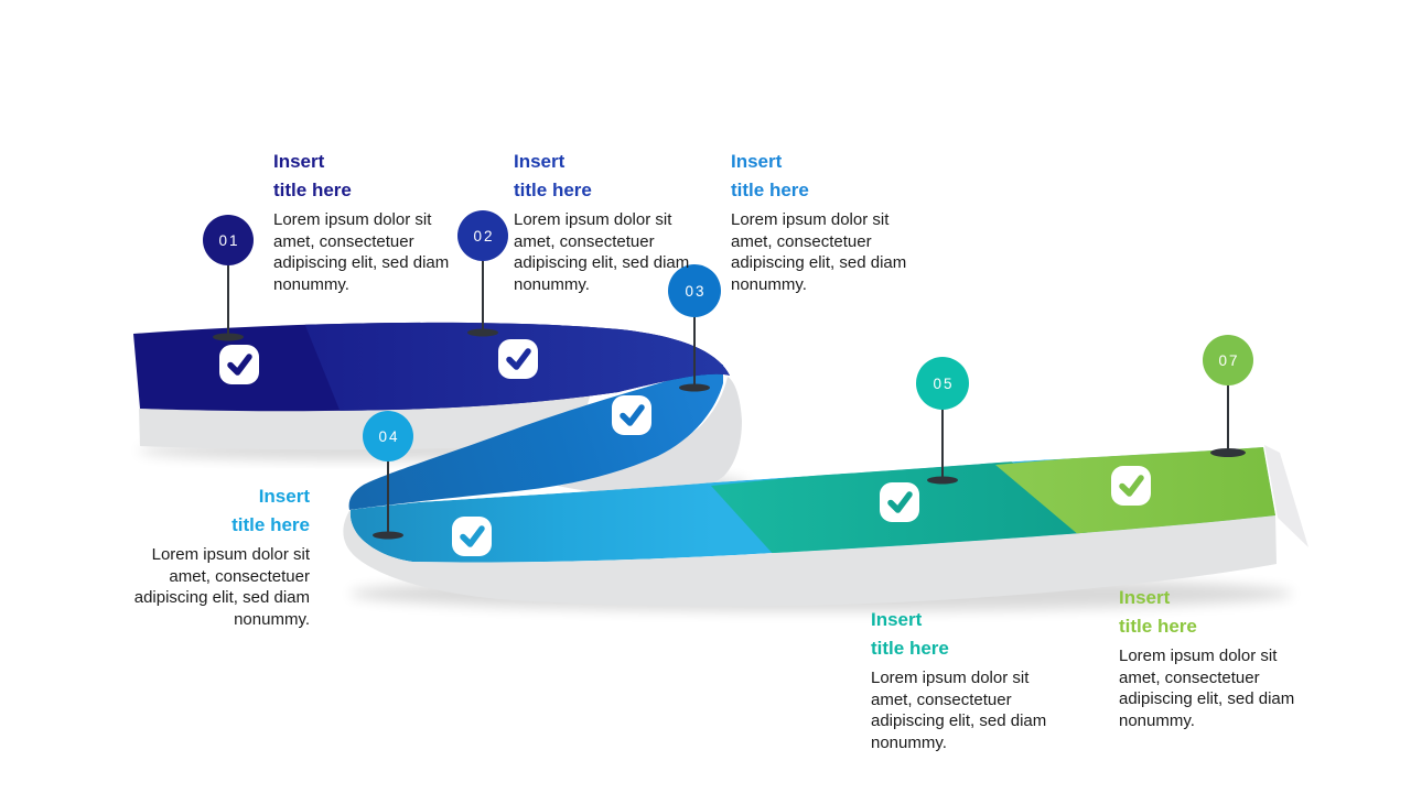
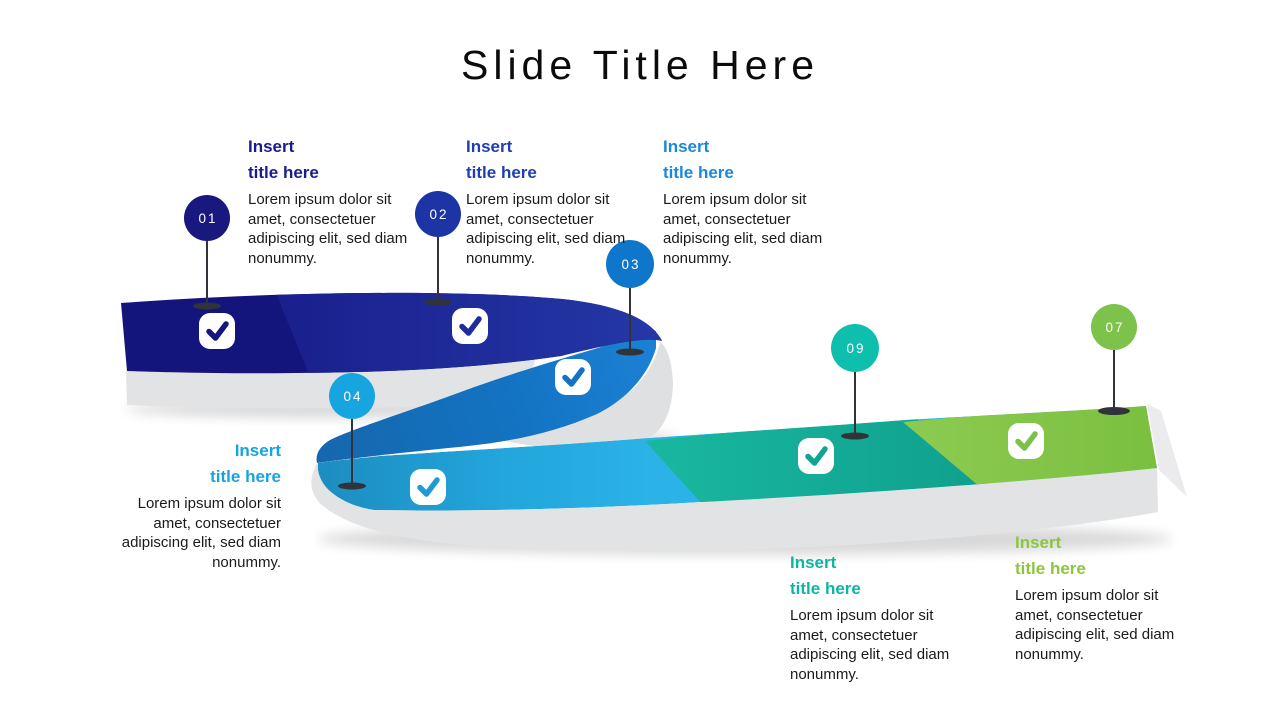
+ Slide Title Here
  01
  02
  03
  04
- 05
+ 09
  07
  Insert
  title here
  Lorem ipsum dolor sit amet, consectetuer adipiscing elit, sed diam nonummy.
  Insert
  title here
  Lorem ipsum dolor sit amet, consectetuer adipiscing elit, sed diam nonummy.
  Insert
  title here
  Lorem ipsum dolor sit amet, consectetuer adipiscing elit, sed diam nonummy.
  Insert
  title here
  Lorem ipsum dolor sit amet, consectetuer adipiscing elit, sed diam nonummy.
  Insert
  title here
  Lorem ipsum dolor sit amet, consectetuer adipiscing elit, sed diam nonummy.
  Insert
  title here
  Lorem ipsum dolor sit amet, consectetuer adipiscing elit, sed diam nonummy.
